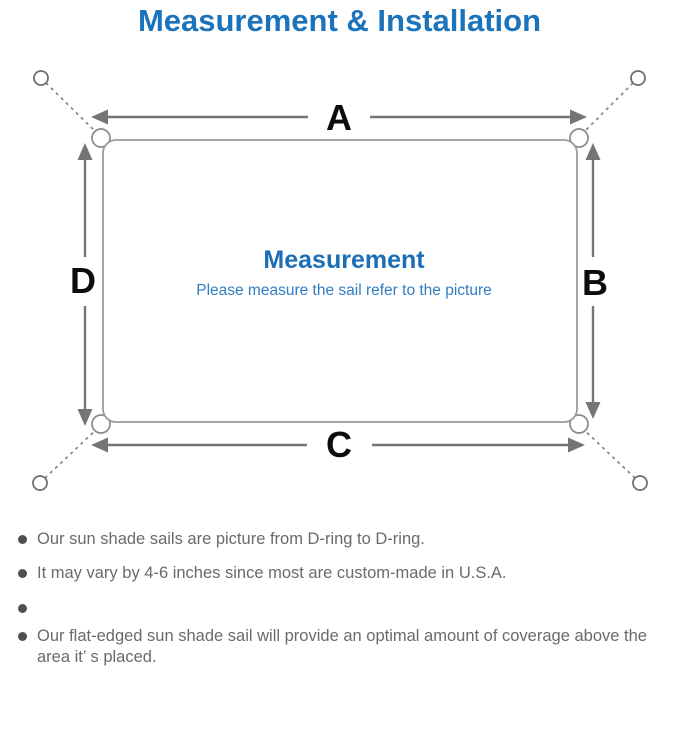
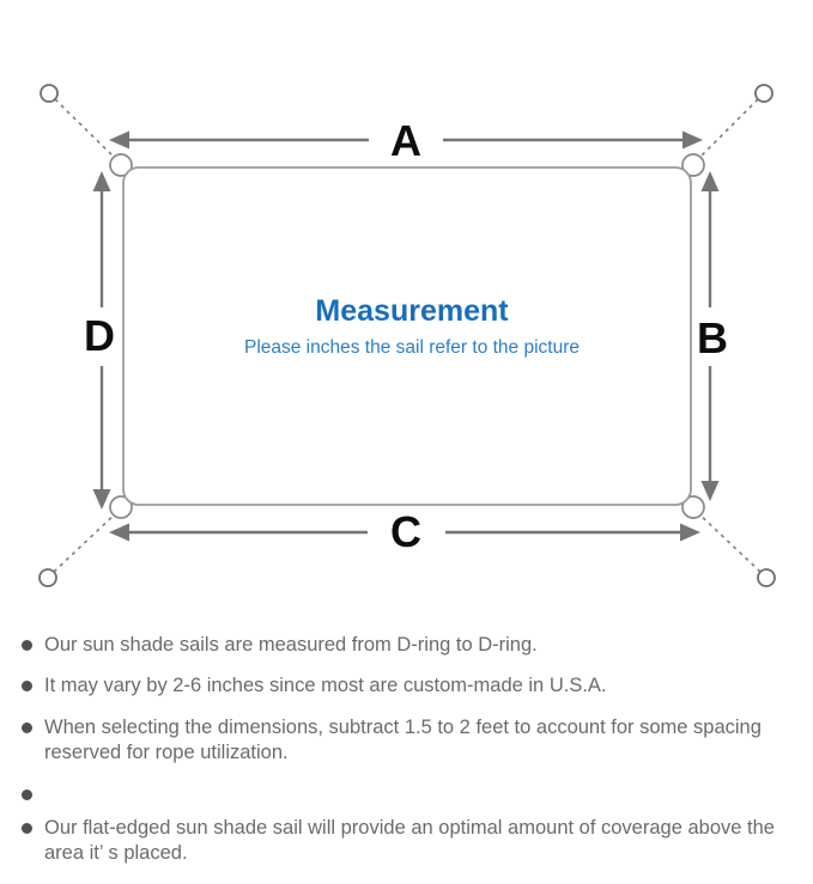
- Measurement & Installation
  A
  C
  D
  B
  Measurement
- Please measure the sail refer to the picture
+ Please inches the sail refer to the picture
- Our sun shade sails are picture from D-ring to D-ring.
+ Our sun shade sails are measured from D-ring to D-ring.
- It may vary by 4-6 inches since most are custom-made in U.S.A.
+ It may vary by 2-6 inches since most are custom-made in U.S.A.
+ When selecting the dimensions, subtract 1.5 to 2 feet to account for some spacing reserved for rope utilization.
  Our flat-edged sun shade sail will provide an optimal amount of coverage above the area it’ s placed.
